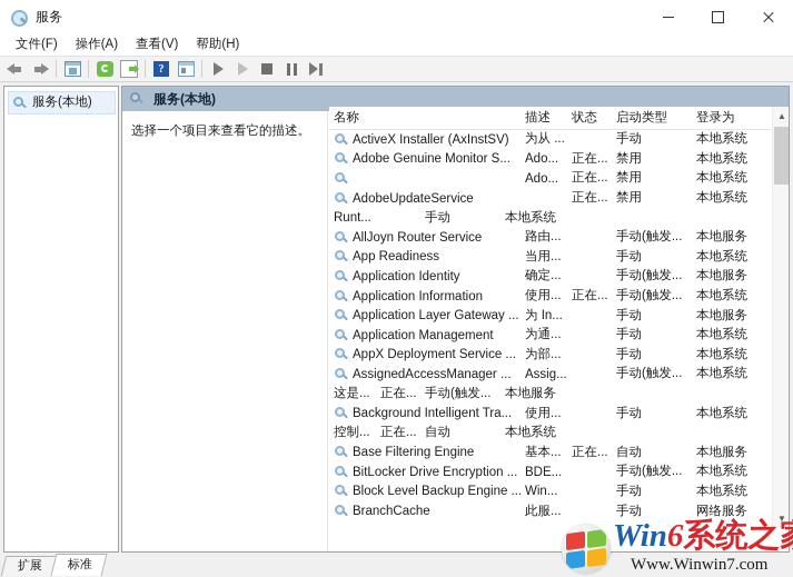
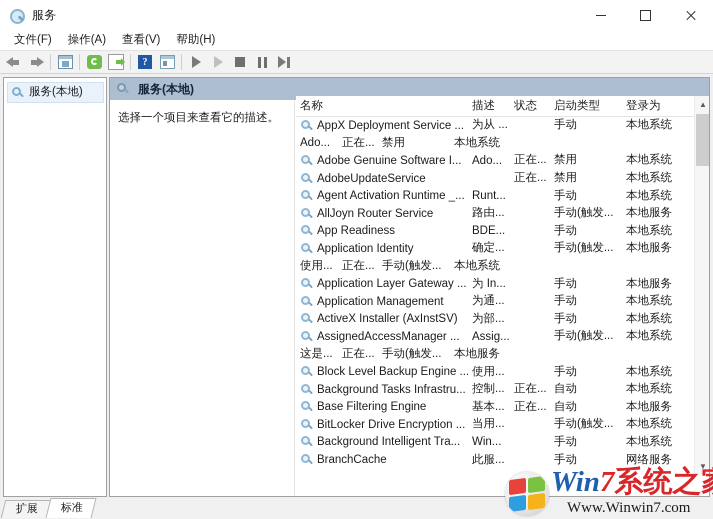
  服务
  文件(F)
  操作(A)
  查看(V)
  帮助(H)
  ?
  服务(本地)
  服务(本地)
  选择一个项目来查看它的描述。
  名称
  描述
  状态
  启动类型
  登录为
- ActiveX Installer (AxInstSV)
+ AppX Deployment Service ...
  为从 ...
  手动
  本地系统
- Adobe Genuine Monitor S...
  Ado...
  正在...
  禁用
  本地系统
+ Adobe Genuine Software I...
  Ado...
  正在...
  禁用
  本地系统
  AdobeUpdateService
  正在...
  禁用
  本地系统
+ Agent Activation Runtime _...
  Runt...
  手动
  本地系统
  AllJoyn Router Service
  路由...
  手动(触发...
  本地服务
  App Readiness
- 当用...
+ BDE...
  手动
  本地系统
  Application Identity
  确定...
  手动(触发...
  本地服务
- Application Information
  使用...
  正在...
  手动(触发...
  本地系统
  Application Layer Gateway ...
  为 In...
  手动
  本地服务
  Application Management
  为通...
  手动
  本地系统
- AppX Deployment Service ...
+ ActiveX Installer (AxInstSV)
  为部...
  手动
  本地系统
  AssignedAccessManager ...
  Assig...
  手动(触发...
  本地系统
  这是...
  正在...
  手动(触发...
  本地服务
- Background Intelligent Tra...
+ Block Level Backup Engine ...
  使用...
  手动
  本地系统
+ Background Tasks Infrastru...
  控制...
  正在...
  自动
  本地系统
  Base Filtering Engine
  基本...
  正在...
  自动
  本地服务
  BitLocker Drive Encryption ...
- BDE...
+ 当用...
  手动(触发...
  本地系统
- Block Level Backup Engine ...
+ Background Intelligent Tra...
  Win...
  手动
  本地系统
  BranchCache
  此服...
  手动
  网络服务
  ▲
  ▼
- Win6系统之
+ Win7系统之
  Www.Winwin7.com
